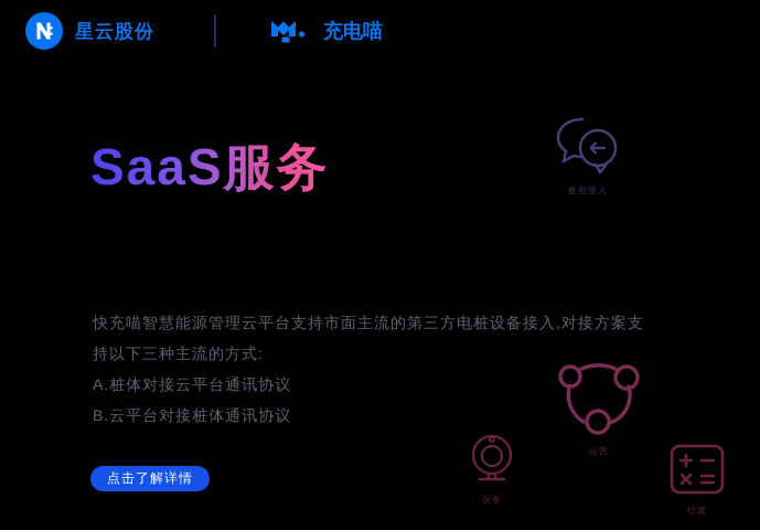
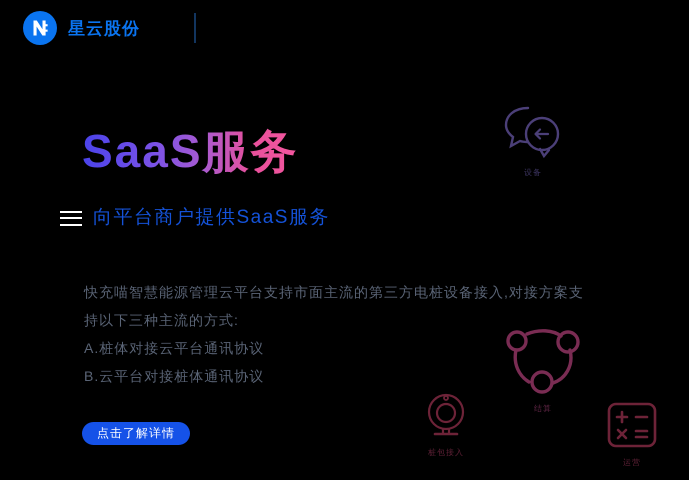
  星云股份
- 充电喵
  SaaS服务
+ 向平台商户提供SaaS服务
  快充喵智慧能源管理云平台支持市面主流的第三方电桩设备接入,对接方案支持以下三种主流的方式:
  A.桩体对接云平台通讯协议
  B.云平台对接桩体通讯协议
  点击了解详情
- 桩包接入
+ 设备
- 运营
+ 结算
- 设备
+ 桩包接入
- 结算
+ 运营
